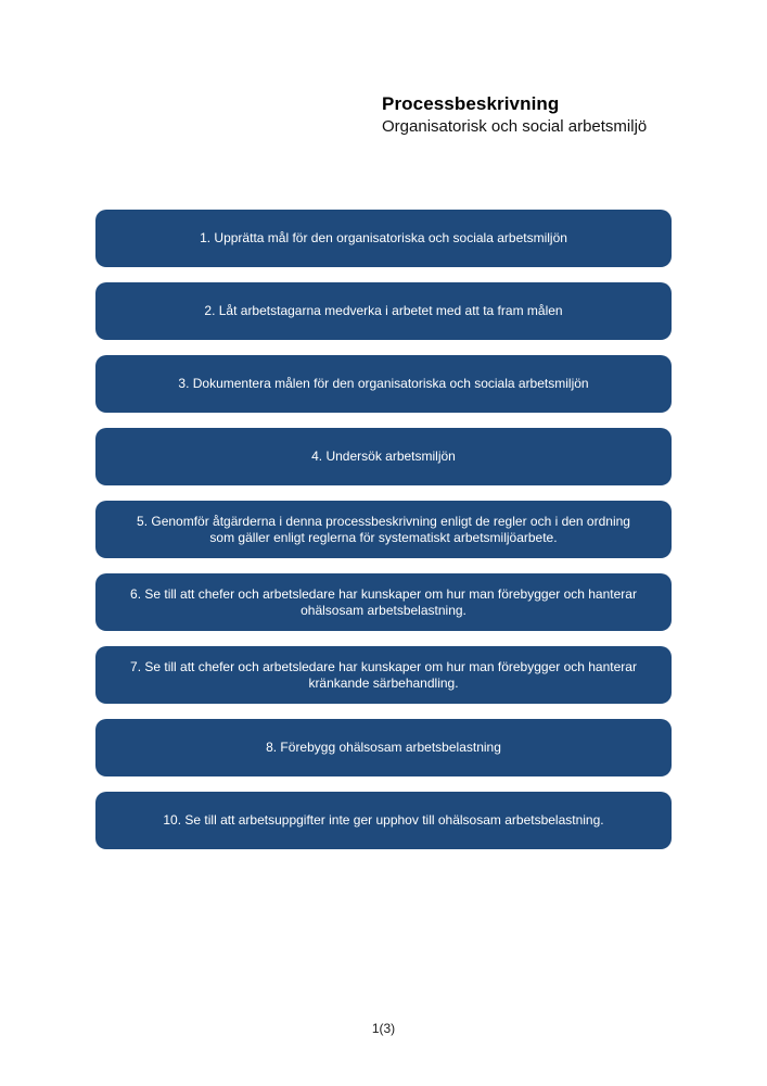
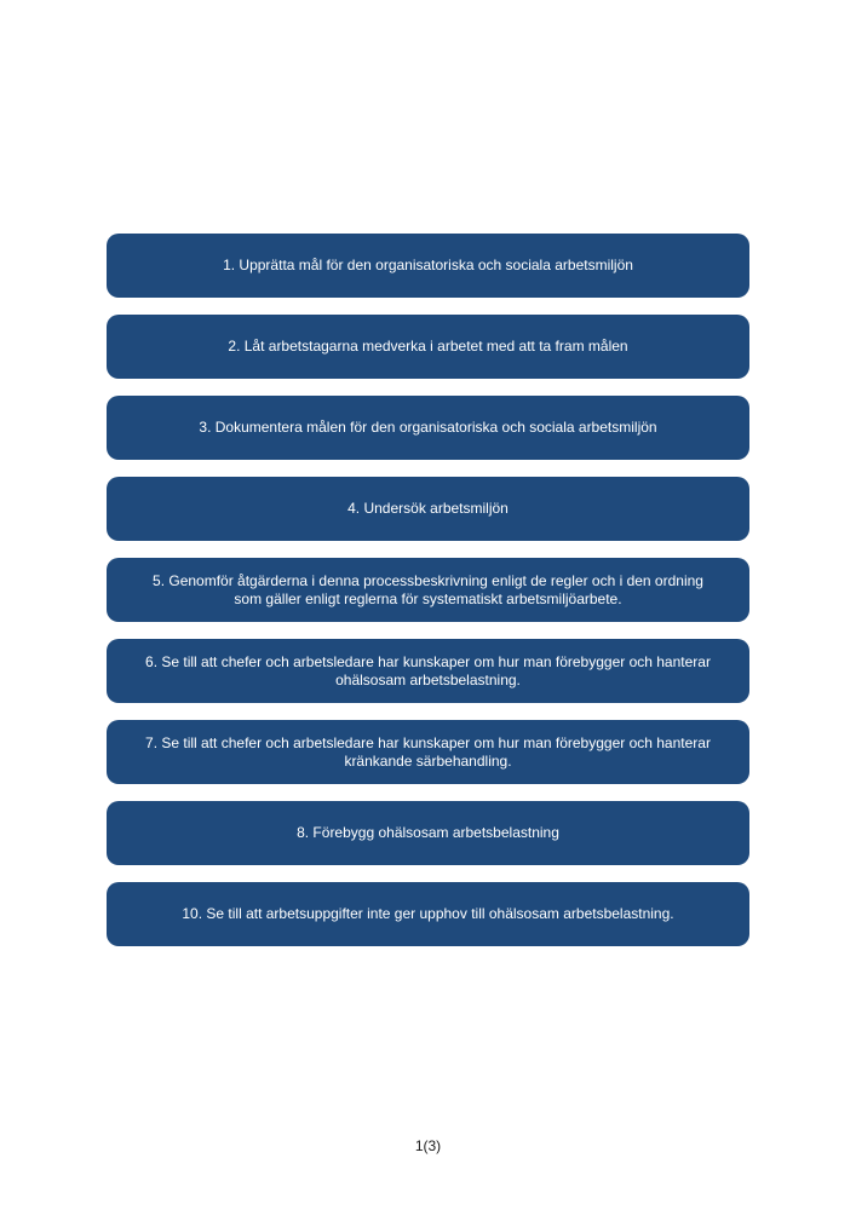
- Processbeskrivning
- Organisatorisk och social arbetsmiljö
  1. Upprätta mål för den organisatoriska och sociala arbetsmiljön
  2. Låt arbetstagarna medverka i arbetet med att ta fram målen
  3. Dokumentera målen för den organisatoriska och sociala arbetsmiljön
  4. Undersök arbetsmiljön
  5. Genomför åtgärderna i denna processbeskrivning enligt de regler och i den ordning som gäller enligt reglerna för systematiskt arbetsmiljöarbete.
  6. Se till att chefer och arbetsledare har kunskaper om hur man förebygger och hanterar ohälsosam arbetsbelastning.
  7. Se till att chefer och arbetsledare har kunskaper om hur man förebygger och hanterar kränkande särbehandling.
  8. Förebygg ohälsosam arbetsbelastning
  10. Se till att arbetsuppgifter inte ger upphov till ohälsosam arbetsbelastning.
  1(3)
